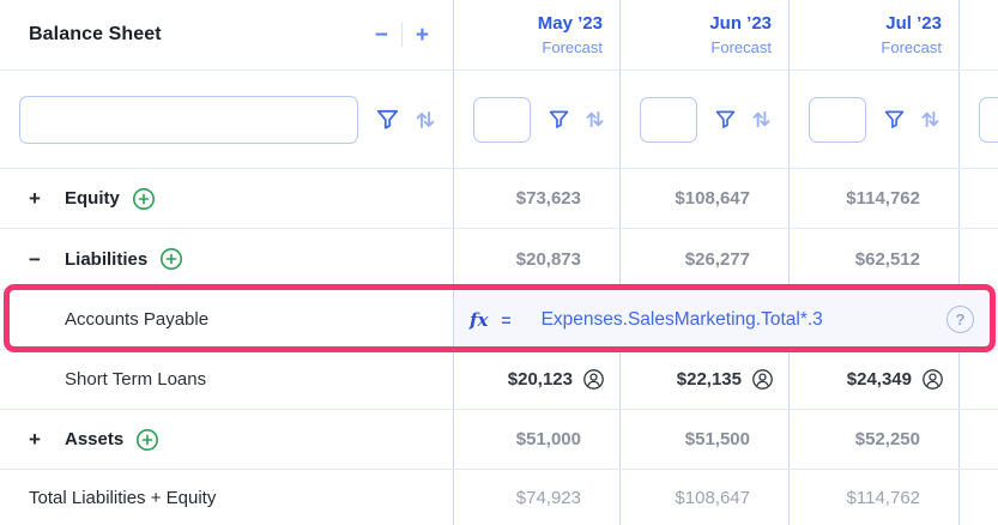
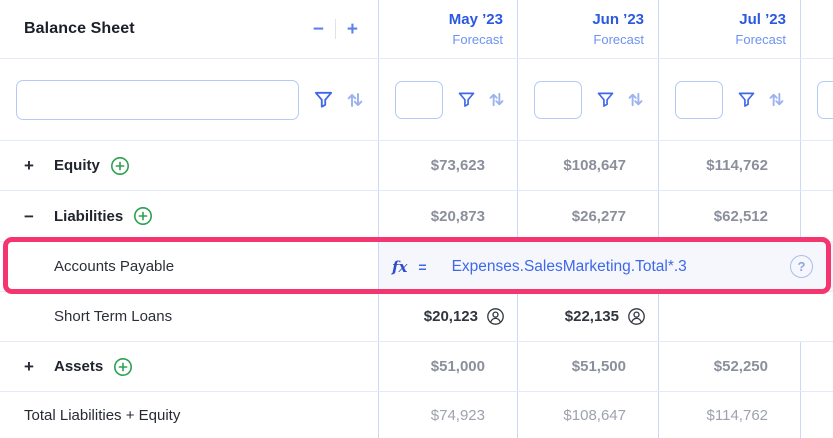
  Balance Sheet
  −
  +
  May ’23
  Forecast
  Jun ’23
  Forecast
  Jul ’23
  Forecast
  +
  Equity
  $73,623
  $108,647
  $114,762
  −
  Liabilities
  $20,873
  $26,277
  $62,512
  Accounts Payable
  fx
  =
  Expenses.SalesMarketing.Total*.3
  ?
  Short Term Loans
  $20,123
  $22,135
- $24,349
  +
  Assets
  $51,000
  $51,500
  $52,250
  Total Liabilities + Equity
  $74,923
  $108,647
  $114,762
